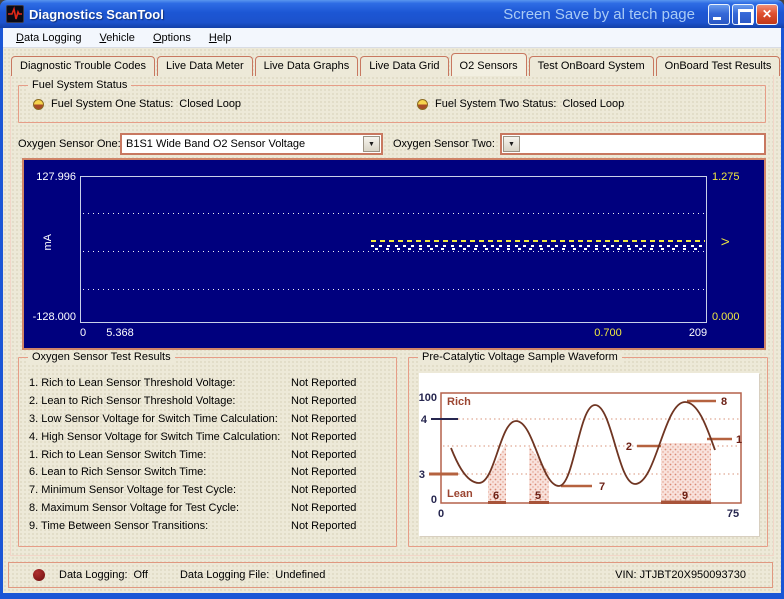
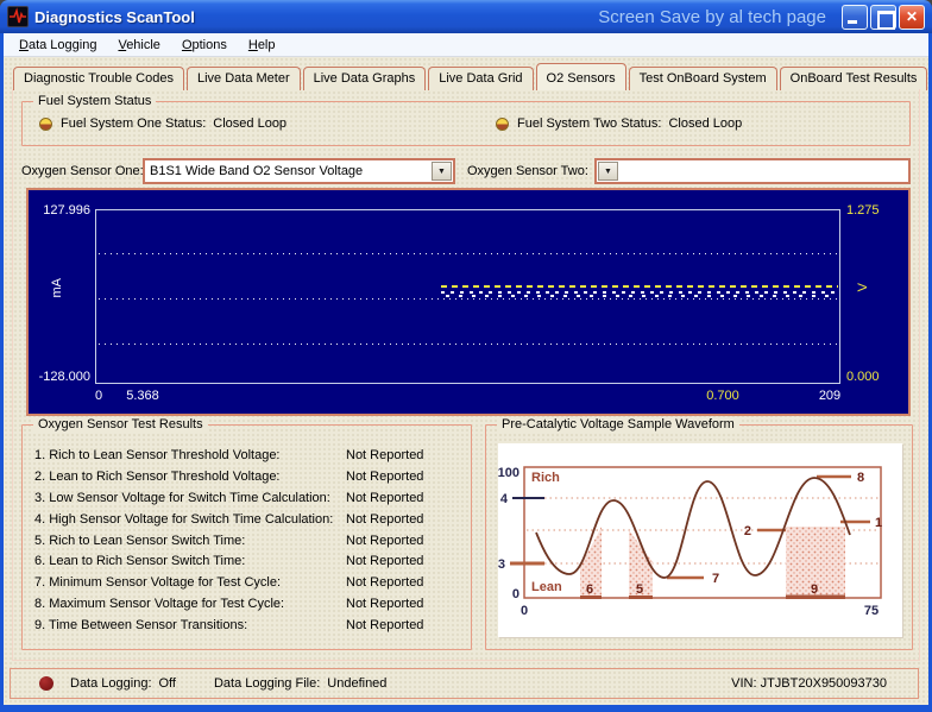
  Diagnostics ScanTool
  Screen Save by al tech page
  Data Logging
  Vehicle
  Options
  Help
  Diagnostic Trouble Codes
  Live Data Meter
  Live Data Graphs
  Live Data Grid
  O2 Sensors
  Test OnBoard System
  OnBoard Test Results
  Fuel System Status
  Fuel System One Status:
  Closed Loop
  Fuel System Two Status:
  Closed Loop
  Oxygen Sensor One
  B1S1 Wide Band O2 Sensor Voltage
  Oxygen Sensor Two:
  127.996
  -128.000
  1.275
  0.000
  0
  5.368
  0.700
  209
  Oxygen Sensor Test Results
  1. Rich to Lean Sensor Threshold Voltage:
  Not Reported
  2. Lean to Rich Sensor Threshold Voltage:
  Not Reported
  3. Low Sensor Voltage for Switch Time Calculation:
  Not Reported
  4. High Sensor Voltage for Switch Time Calculation:
  Not Reported
- 1. Rich to Lean Sensor Switch Time:
+ 5. Rich to Lean Sensor Switch Time:
  Not Reported
  6. Lean to Rich Sensor Switch Time:
  Not Reported
  7. Minimum Sensor Voltage for Test Cycle:
  Not Reported
  8. Maximum Sensor Voltage for Test Cycle:
  Not Reported
  9. Time Between Sensor Transitions:
  Not Reported
  Pre-Catalytic Voltage Sample Waveform
  100
  4
  3
  0
  Rich
  Lean
  0
  75
  6
  5
  7
  2
  9
  8
  1
  Data Logging:
  Off
  Data Logging File:
  Undefined
  VIN: JTJBT20X950093730
